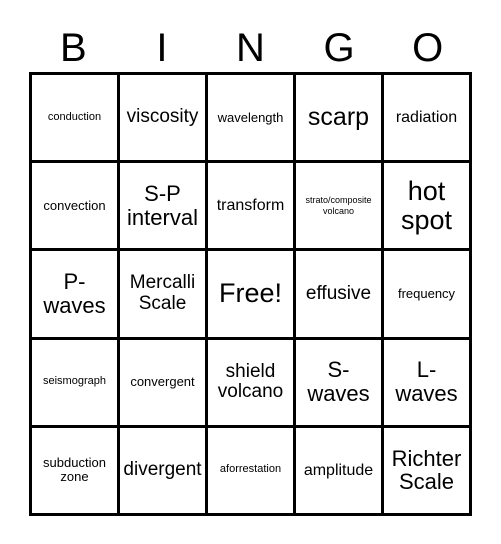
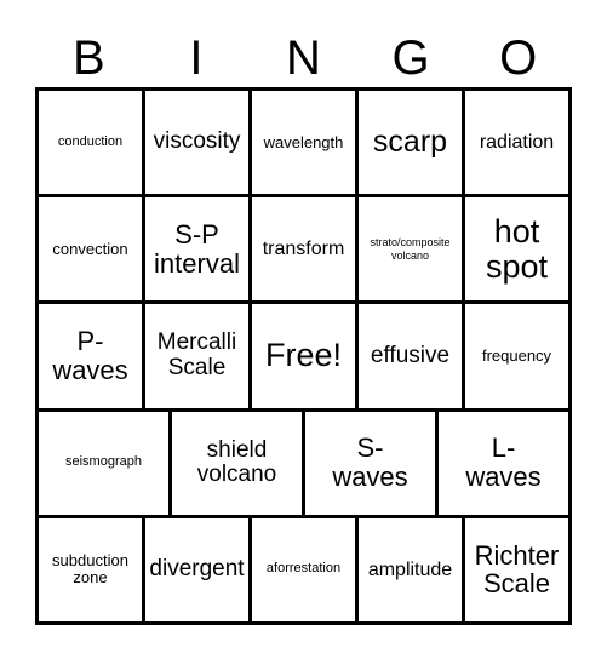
  B
  I
  N
  G
  O
  conduction
  viscosity
  wavelength
  scarp
  radiation
  convection
  S-P
  interval
  transform
  strato/composite
  volcano
  hot
  spot
  P-
  waves
  Mercalli
  Scale
  Free!
  effusive
  frequency
  seismograph
- convergent
  shield
  volcano
  S-
  waves
  L-
  waves
  subduction
  zone
  divergent
  aforrestation
  amplitude
  Richter
  Scale
